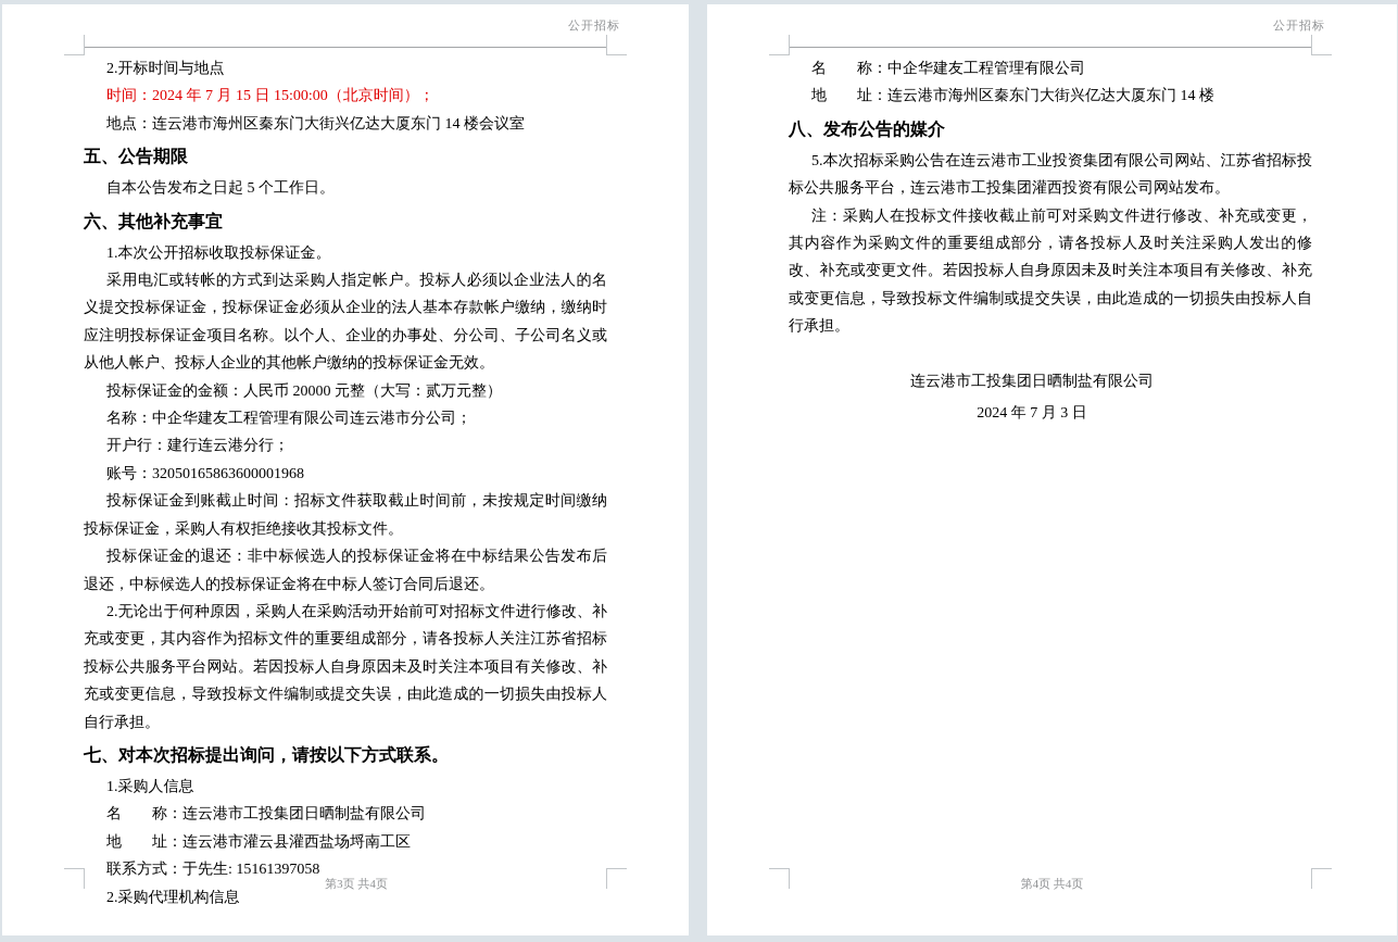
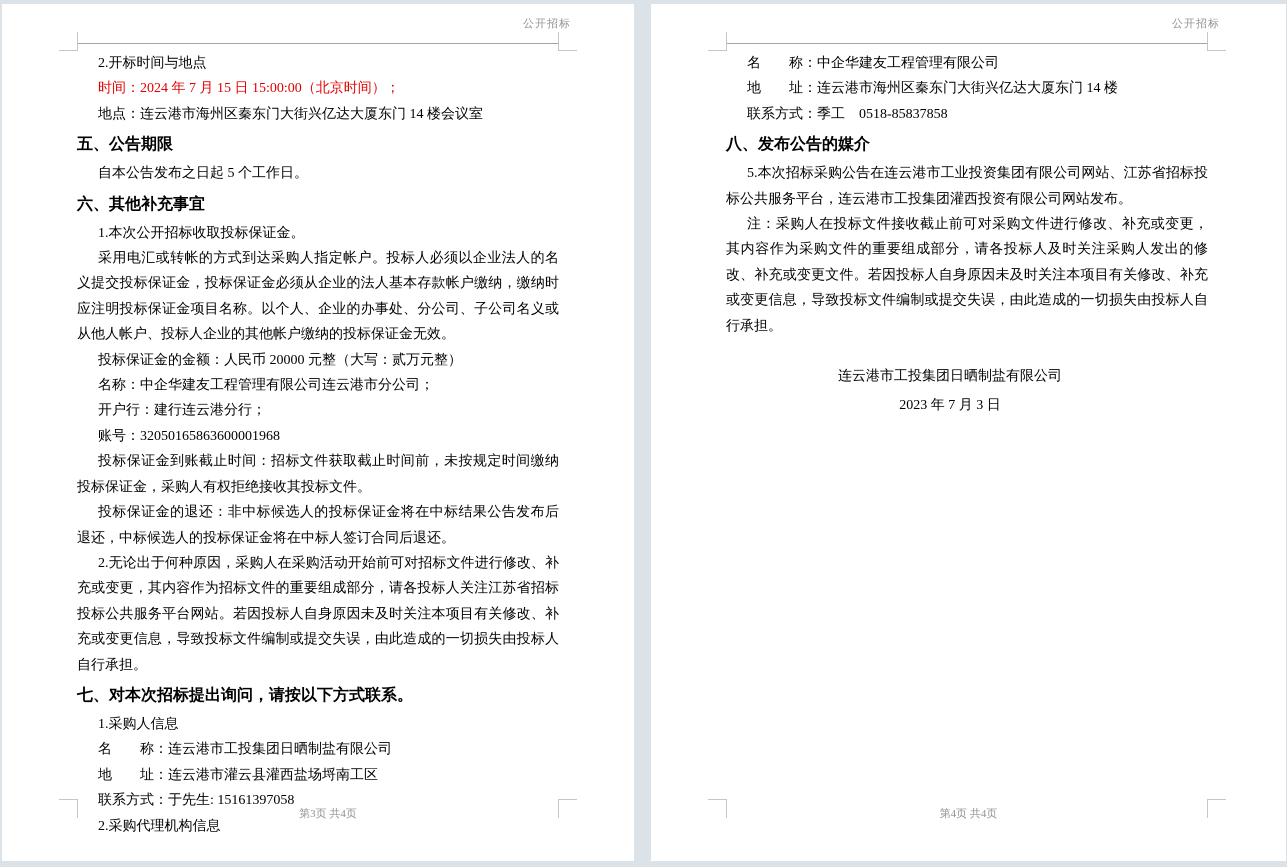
  公开招标
  2.开标时间与地点
  时间：2024 年 7 月 15 日 15:00:00（北京时间）；
  地点：连云港市海州区秦东门大街兴亿达大厦东门 14 楼会议室
  五、公告期限
  自本公告发布之日起 5 个工作日。
  六、其他补充事宜
  1.本次公开招标收取投标保证金。
  采用电汇或转帐的方式到达采购人指定帐户。投标人必须以企业法人的名义提交投标保证金，投标保证金必须从企业的法人基本存款帐户缴纳，缴纳时应注明投标保证金项目名称。以个人、企业的办事处、分公司、子公司名义或从他人帐户、投标人企业的其他帐户缴纳的投标保证金无效。
  投标保证金的金额：人民币 20000 元整（大写：贰万元整）
  名称：中企华建友工程管理有限公司连云港市分公司；
  开户行：建行连云港分行；
  账号：32050165863600001968
  投标保证金到账截止时间：招标文件获取截止时间前，未按规定时间缴纳投标保证金，采购人有权拒绝接收其投标文件。
  投标保证金的退还：非中标候选人的投标保证金将在中标结果公告发布后退还，中标候选人的投标保证金将在中标人签订合同后退还。
  2.无论出于何种原因，采购人在采购活动开始前可对招标文件进行修改、补充或变更，其内容作为招标文件的重要组成部分，请各投标人关注江苏省招标投标公共服务平台网站。若因投标人自身原因未及时关注本项目有关修改、补充或变更信息，导致投标文件编制或提交失误，由此造成的一切损失由投标人自行承担。
  七、对本次招标提出询问，请按以下方式联系。
  1.采购人信息
  名 称：连云港市工投集团日晒制盐有限公司
  地 址：连云港市灌云县灌西盐场埒南工区
  联系方式：于先生: 15161397058
  2.采购代理机构信息
  第3页 共4页
  公开招标
  名 称：中企华建友工程管理有限公司
  地 址：连云港市海州区秦东门大街兴亿达大厦东门 14 楼
+ 联系方式：季工 0518-85837858
  八、发布公告的媒介
  5.本次招标采购公告在连云港市工业投资集团有限公司网站、江苏省招标投标公共服务平台，连云港市工投集团灌西投资有限公司网站发布。
  注：采购人在投标文件接收截止前可对采购文件进行修改、补充或变更，其内容作为采购文件的重要组成部分，请各投标人及时关注采购人发出的修改、补充或变更文件。若因投标人自身原因未及时关注本项目有关修改、补充或变更信息，导致投标文件编制或提交失误，由此造成的一切损失由投标人自行承担。
  连云港市工投集团日晒制盐有限公司
- 2024 年 7 月 3 日
+ 2023 年 7 月 3 日
  第4页 共4页
